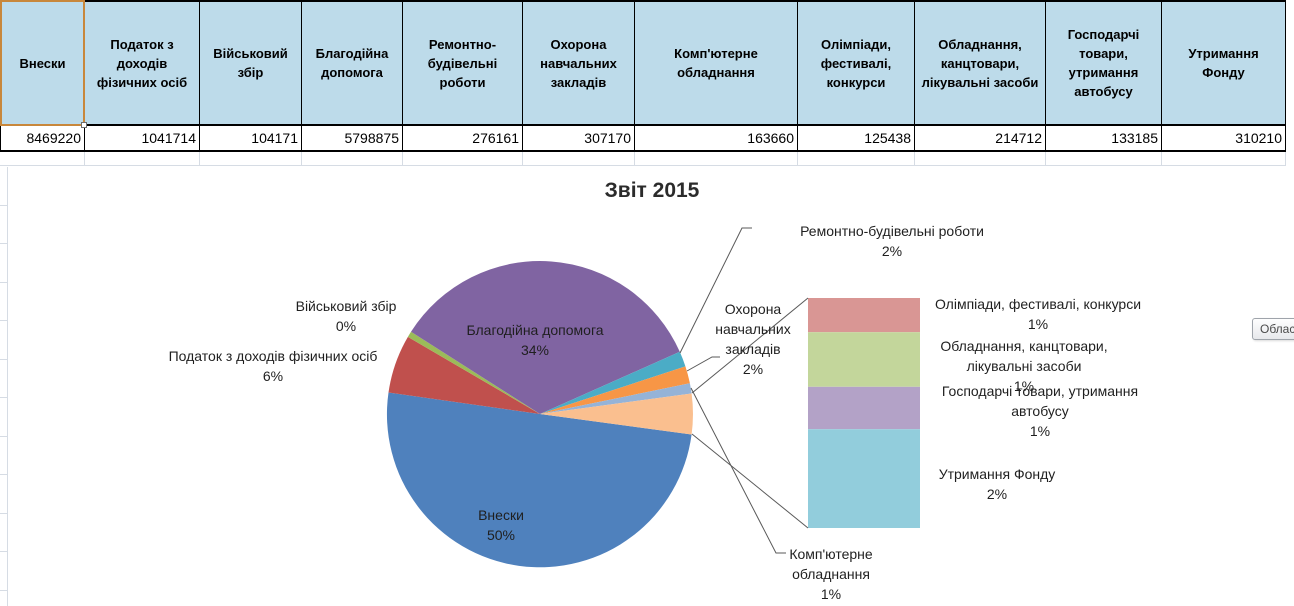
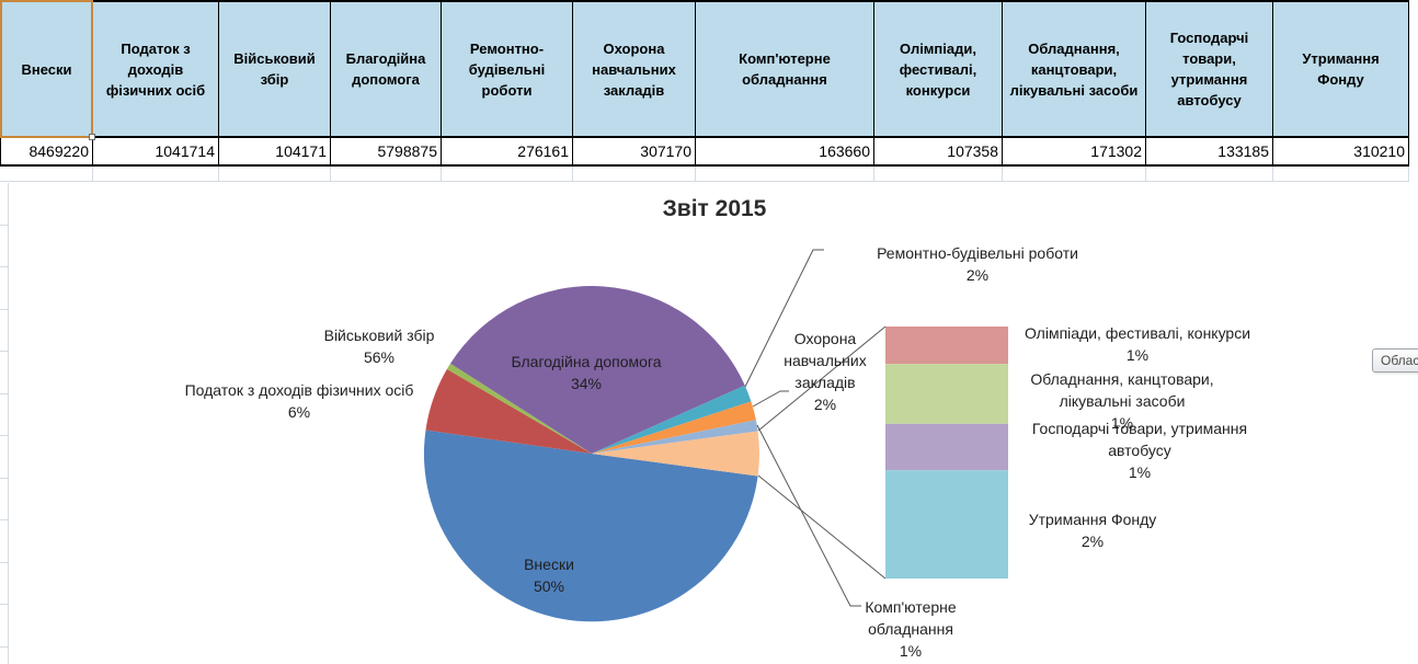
  Внески
  Податок з доходів фізичних осіб
  Військовий збір
  Благодійна допомога
  Ремонтно-будівельні роботи
  Охорона навчальних закладів
  Комп'ютерне обладнання
  Олімпіади, фестивалі, конкурси
  Обладнання, канцтовари, лікувальні засоби
  Господарчі товари, утримання автобусу
  Утримання Фонду
  8469220
  1041714
  104171
  5798875
  276161
  307170
  163660
- 125438
+ 107358
- 214712
+ 171302
  133185
  310210
  Звіт 2015
  Внески
  50%
  Податок з доходів фізичних осіб
  6%
  Військовий збір
- 0%
+ 56%
  Благодійна допомога
  34%
  Ремонтно-будівельні роботи
  2%
  Охорона навчальних закладів
  2%
  Комп'ютерне обладнання
  1%
  Олімпіади, фестивалі, конкурси
  1%
  Обладнання, канцтовари, лікувальні засоби
  1%
  Господарчі товари, утримання автобусу
  1%
  Утримання Фонду
  2%
  Облас
